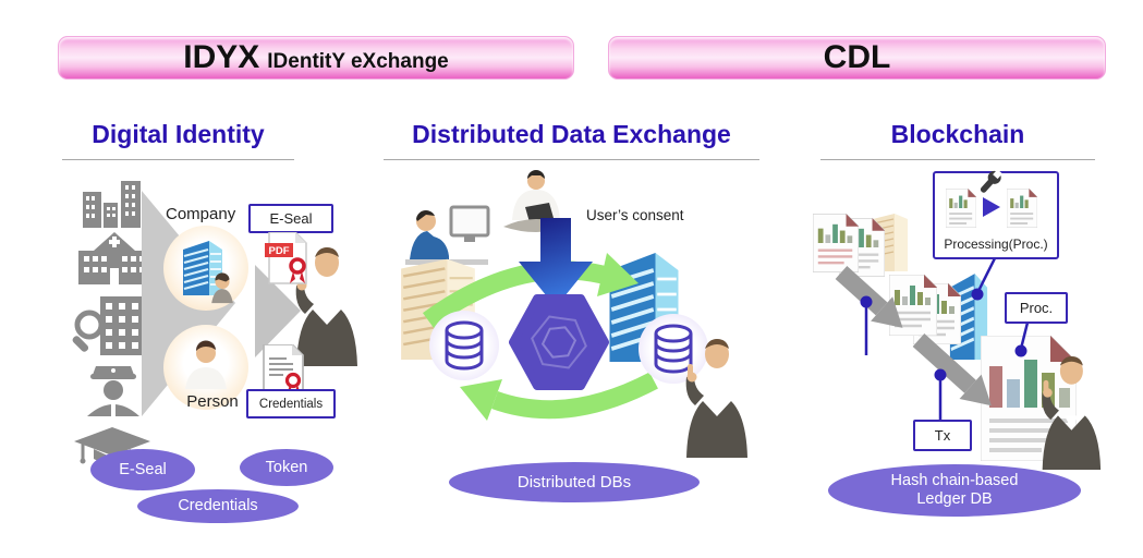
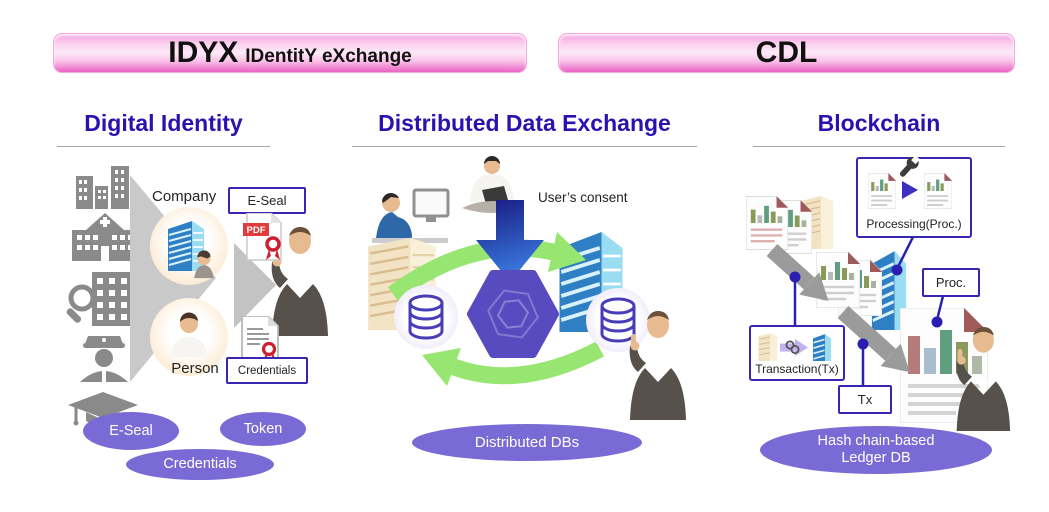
  IDYX
  IDentitY eXchange
  CDL
  Digital Identity
  Distributed Data Exchange
  Blockchain
  Company
  Person
  E-Seal
  PDF
  Credentials
  E-Seal
  Token
  Credentials
  User’s consent
  Distributed DBs
  Processing(Proc.)
  Proc.
+ Transaction(Tx)
  Tx
  Hash chain-based
  Ledger DB
